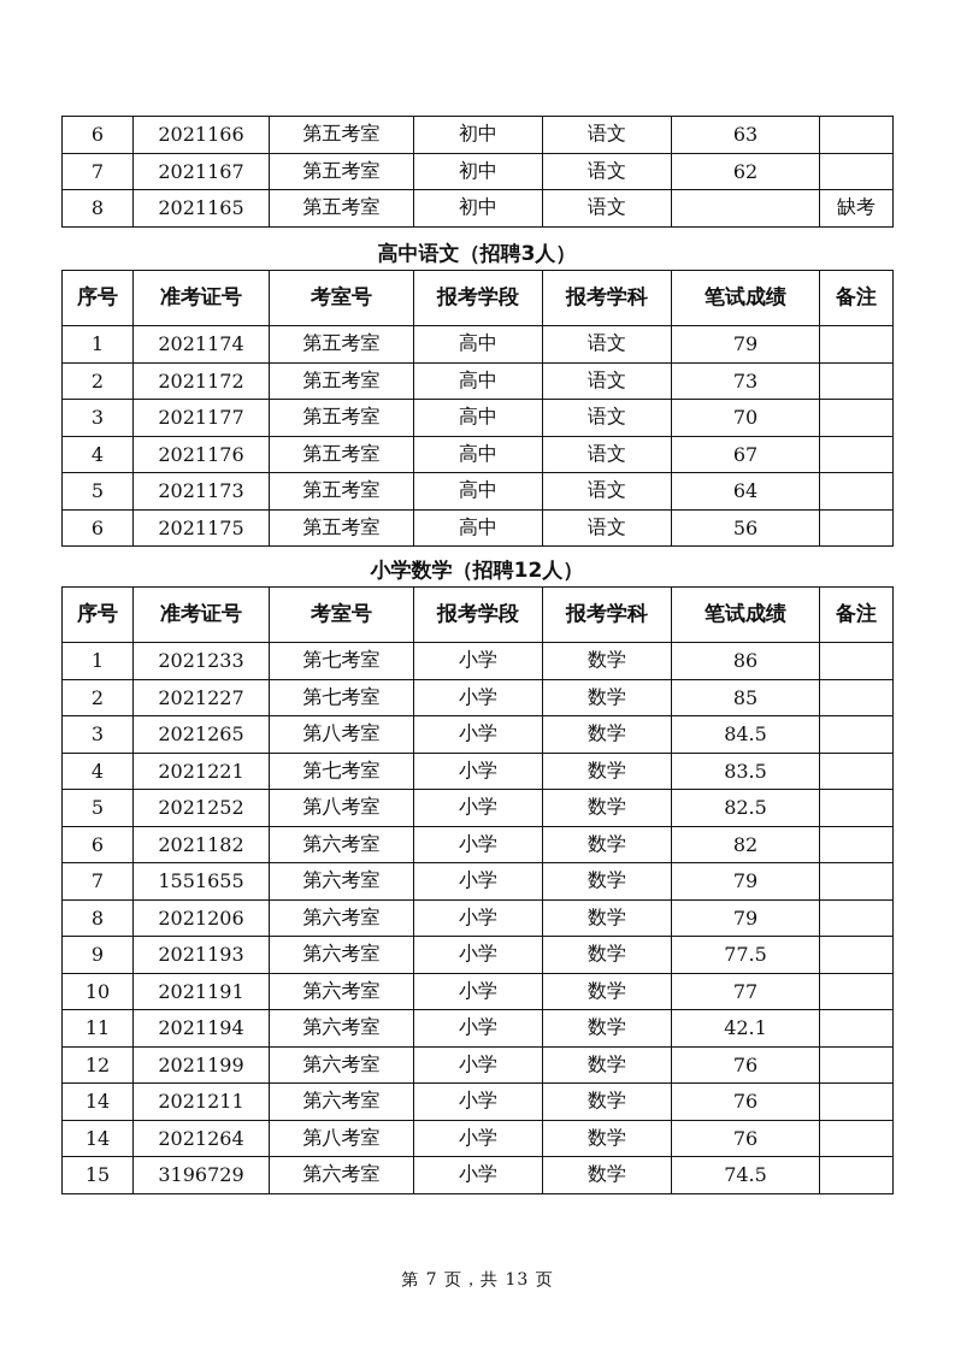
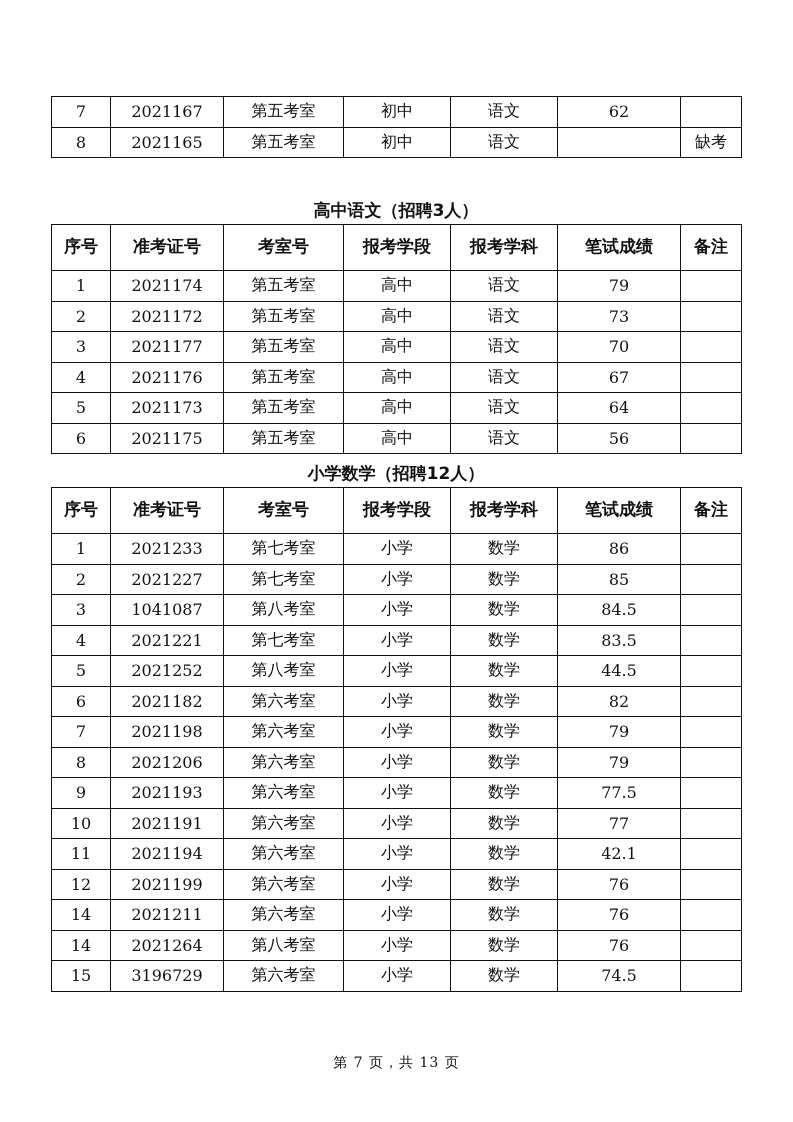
- 6	2021166	第五考室	初中	语文	63
  7	2021167	第五考室	初中	语文	62
  8	2021165	第五考室	初中	语文		缺考
  高中语文（招聘3人）
  序号	准考证号	考室号	报考学段	报考学科	笔试成绩	备注
  1	2021174	第五考室	高中	语文	79
  2	2021172	第五考室	高中	语文	73
  3	2021177	第五考室	高中	语文	70
  4	2021176	第五考室	高中	语文	67
  5	2021173	第五考室	高中	语文	64
  6	2021175	第五考室	高中	语文	56
  小学数学（招聘12人）
  序号	准考证号	考室号	报考学段	报考学科	笔试成绩	备注
  1	2021233	第七考室	小学	数学	86
  2	2021227	第七考室	小学	数学	85
- 3	2021265	第八考室	小学	数学	84.5
+ 3	1041087	第八考室	小学	数学	84.5
  4	2021221	第七考室	小学	数学	83.5
- 5	2021252	第八考室	小学	数学	82.5
+ 5	2021252	第八考室	小学	数学	44.5
  6	2021182	第六考室	小学	数学	82
- 7	1551655	第六考室	小学	数学	79
+ 7	2021198	第六考室	小学	数学	79
  8	2021206	第六考室	小学	数学	79
  9	2021193	第六考室	小学	数学	77.5
  10	2021191	第六考室	小学	数学	77
  11	2021194	第六考室	小学	数学	42.1
  12	2021199	第六考室	小学	数学	76
  14	2021211	第六考室	小学	数学	76
  14	2021264	第八考室	小学	数学	76
  15	3196729	第六考室	小学	数学	74.5
  第 7 页，共 13 页
